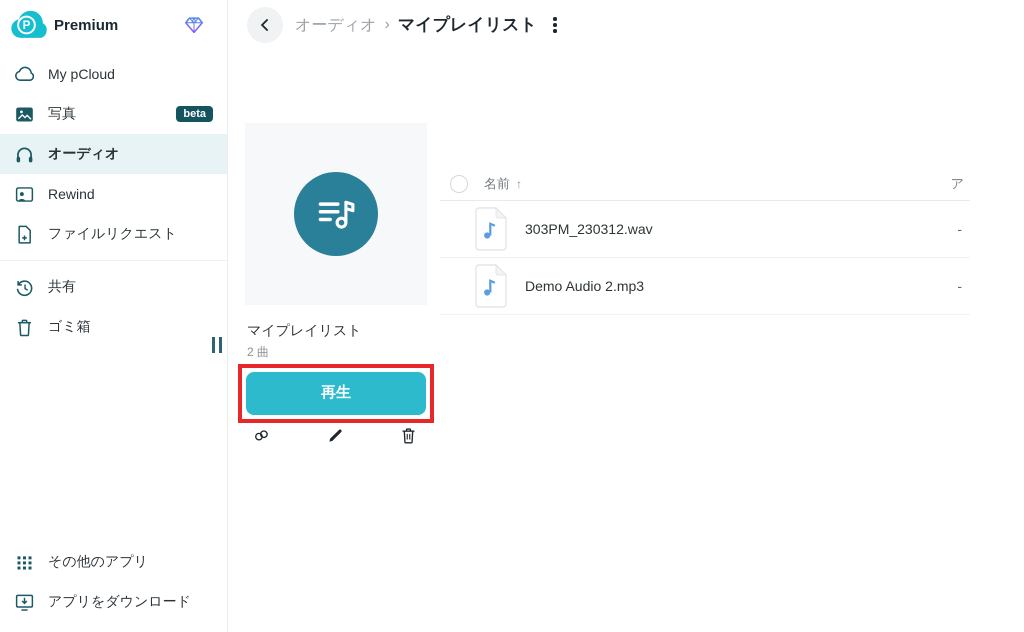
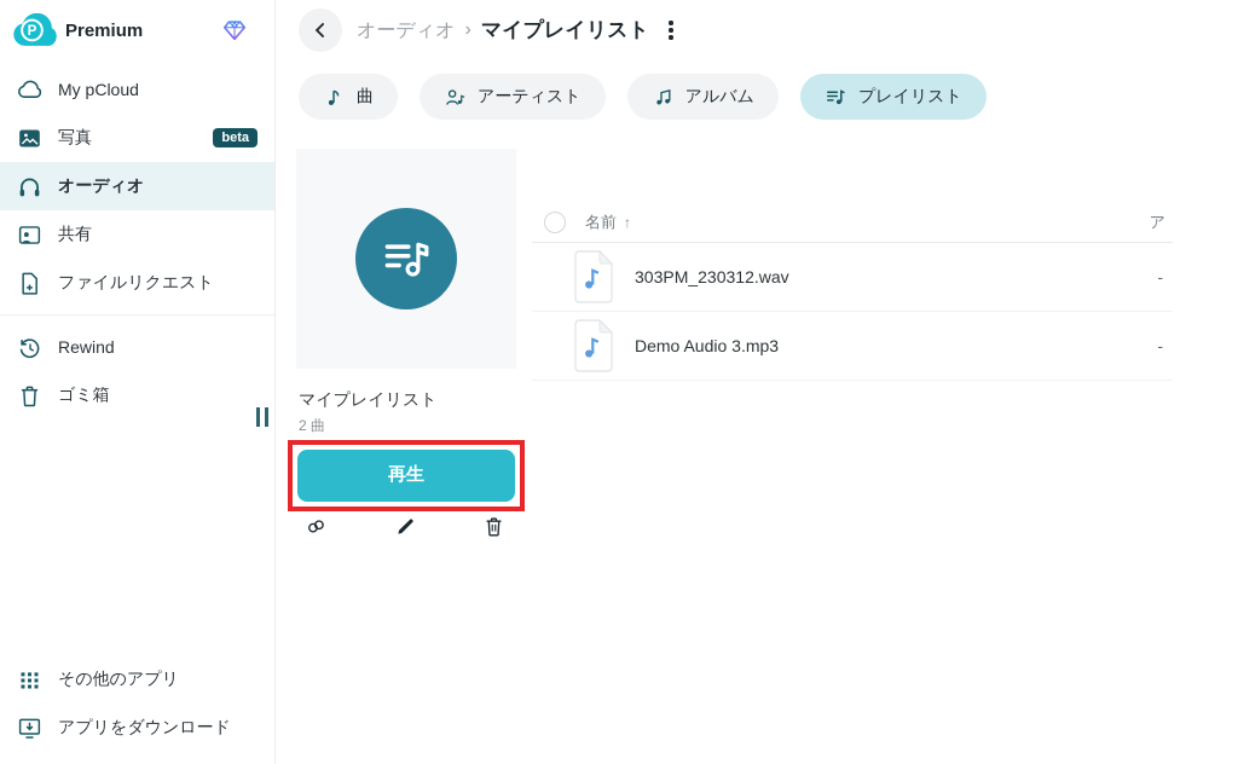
  P
  Premium
  My pCloud
  写真
  beta
  オーディオ
- Rewind
+ 共有
  ファイルリクエスト
- 共有
+ Rewind
  ゴミ箱
  その他のアプリ
  アプリをダウンロード
  オーディオ
  ›
  マイプレイリスト
+ 曲
+ アーティスト
+ アルバム
+ プレイリスト
  マイプレイリスト
  2 曲
  再生
  名前
  ↑
  ア
  303PM_230312.wav
  -
- Demo Audio 2.mp3
+ Demo Audio 3.mp3
  -
